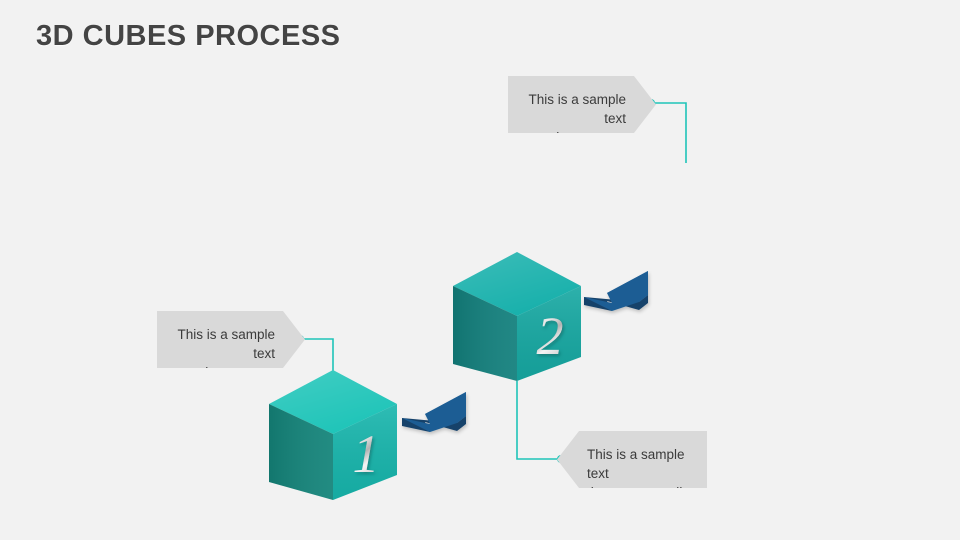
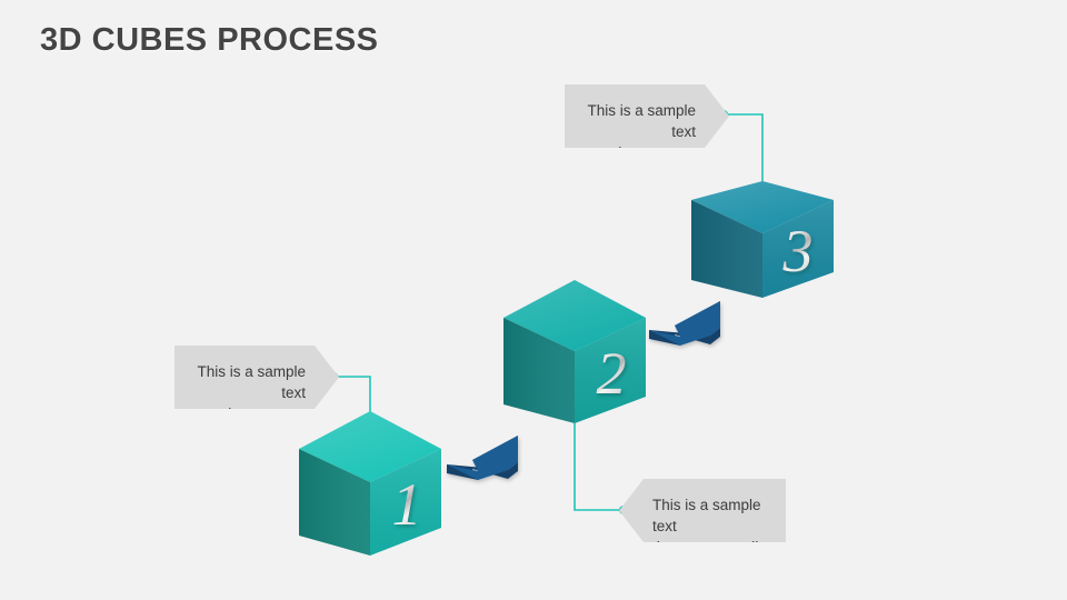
  3D CUBES PROCESS
  1
  2
+ 3
  This is a sample text
  This is a sample text
  This is a sample text
